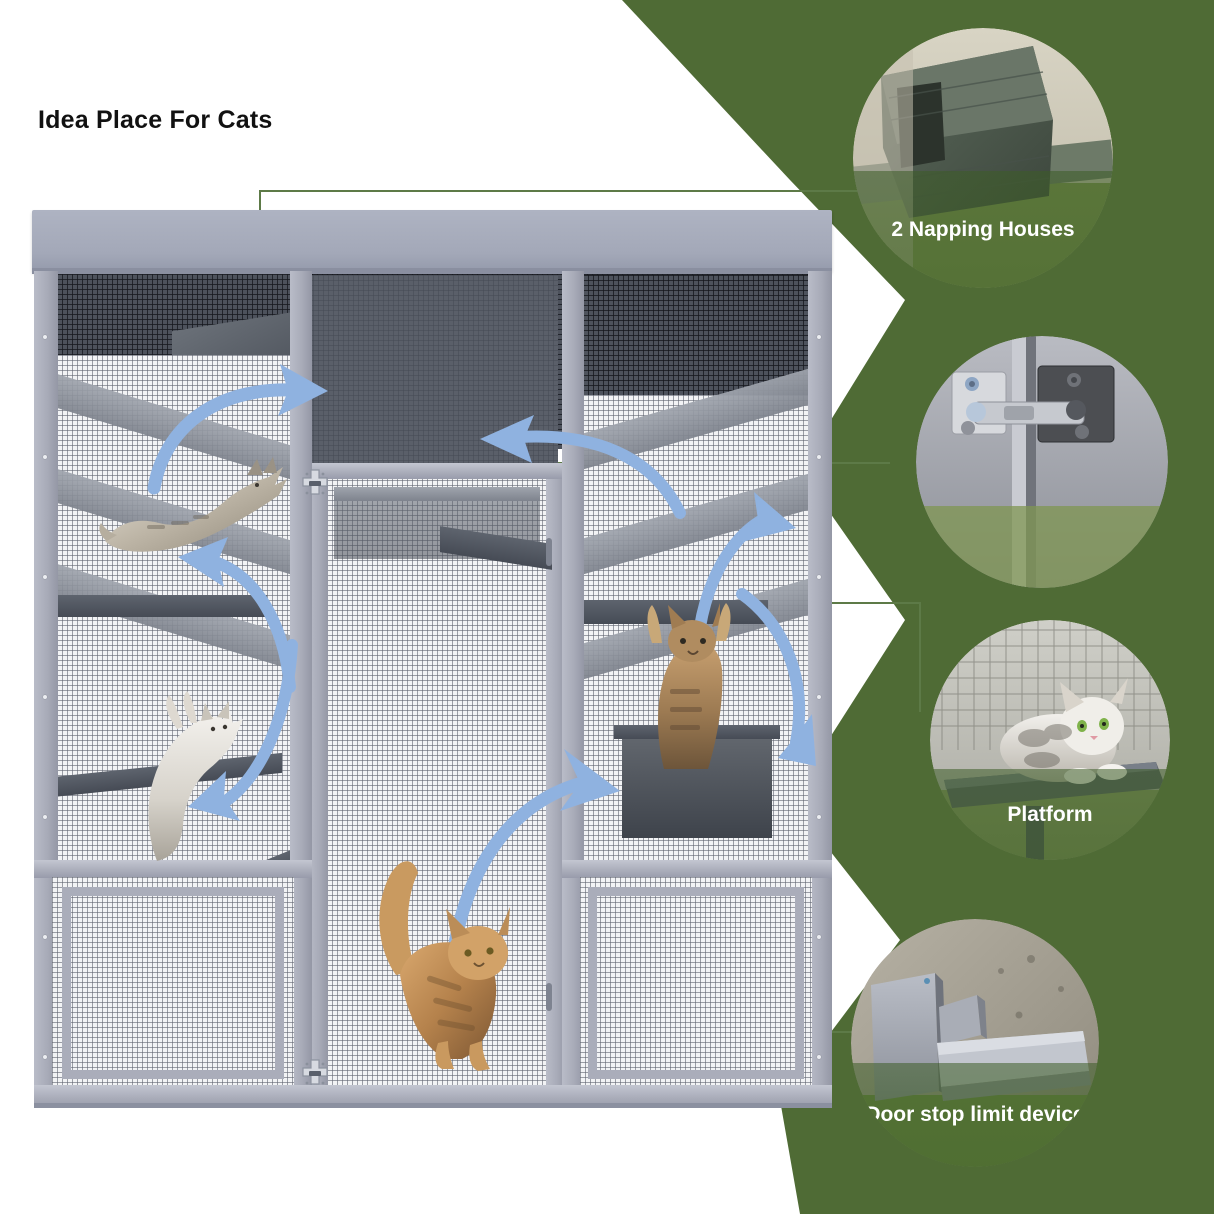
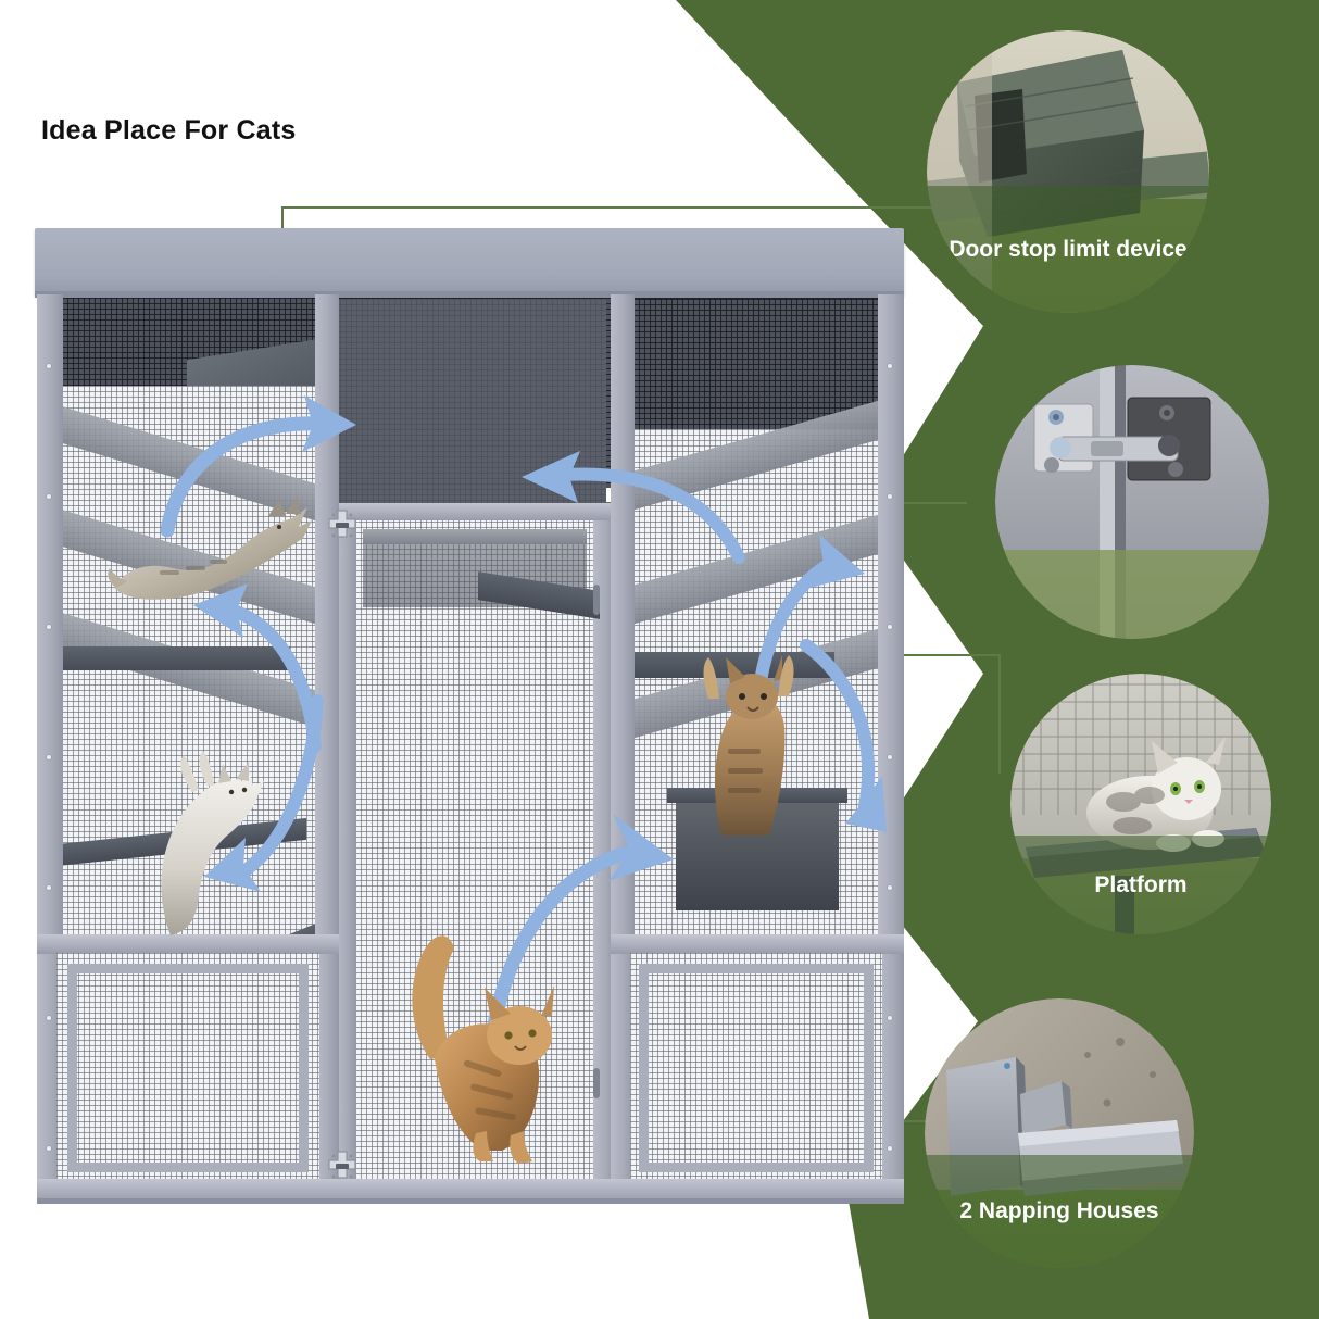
  Idea Place For Cats
- 2 Napping Houses
+ Door stop limit device
  Platform
- Door stop limit device
+ 2 Napping Houses
